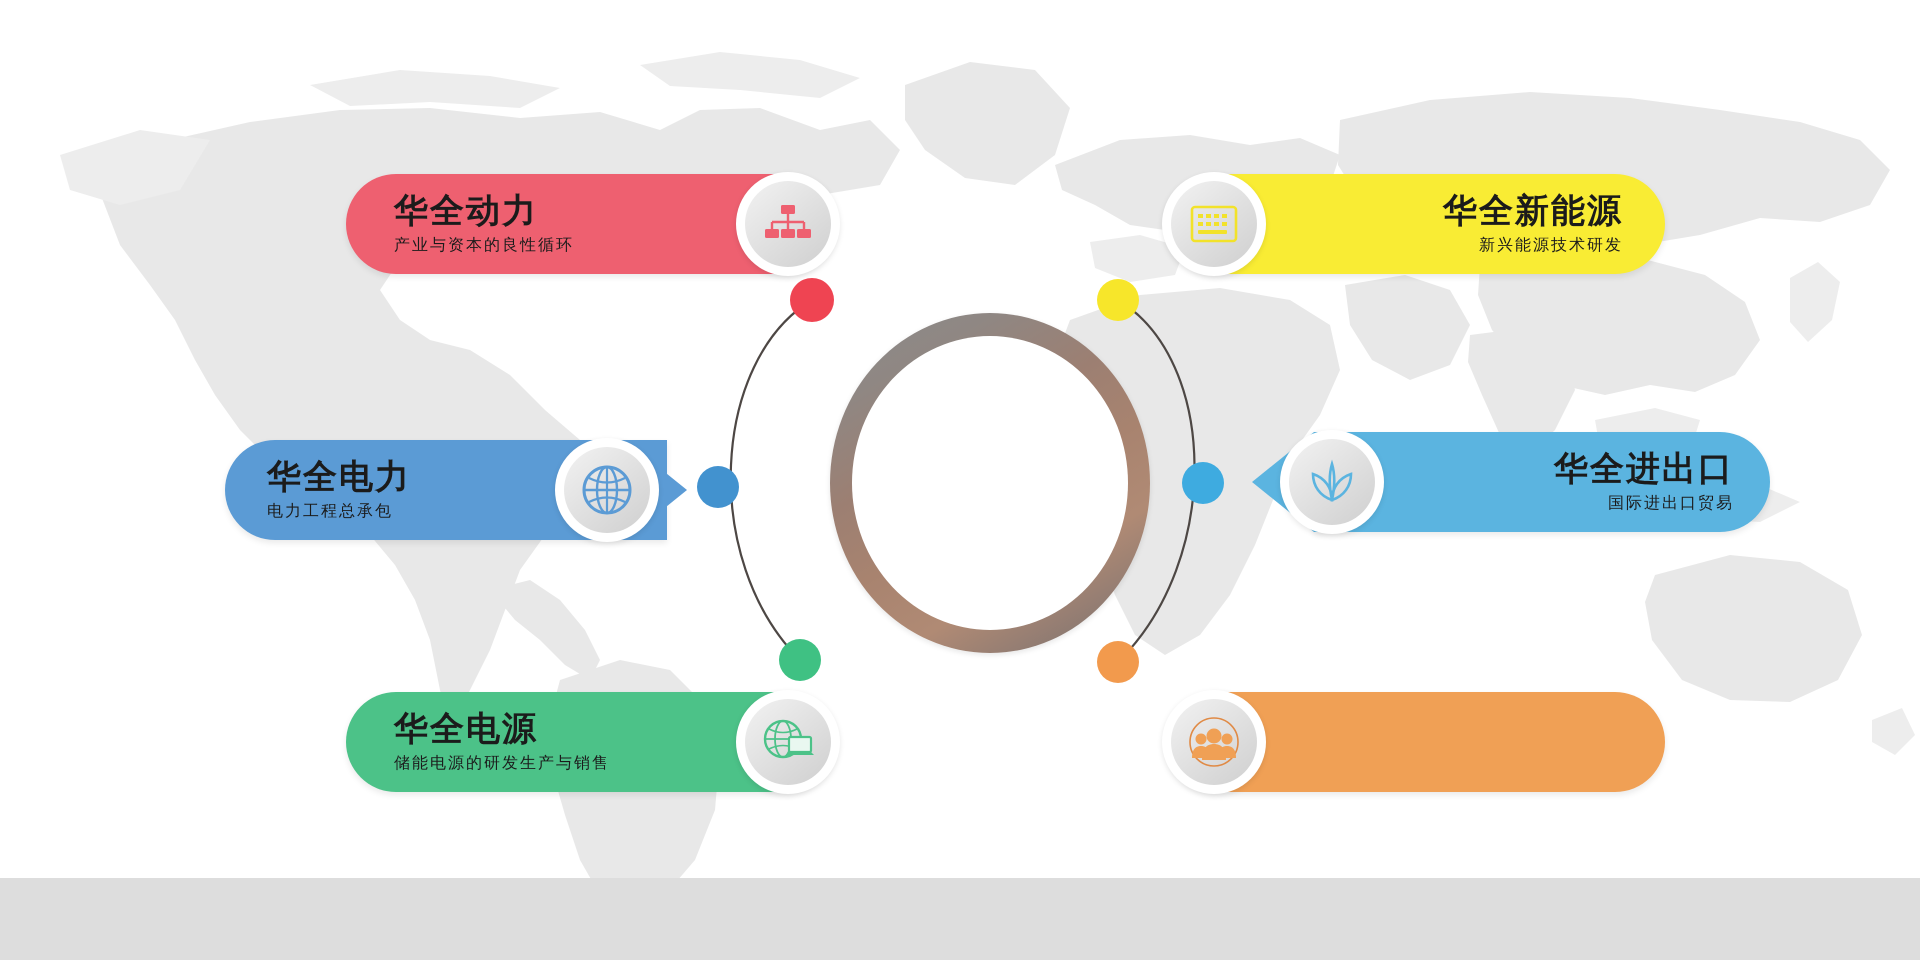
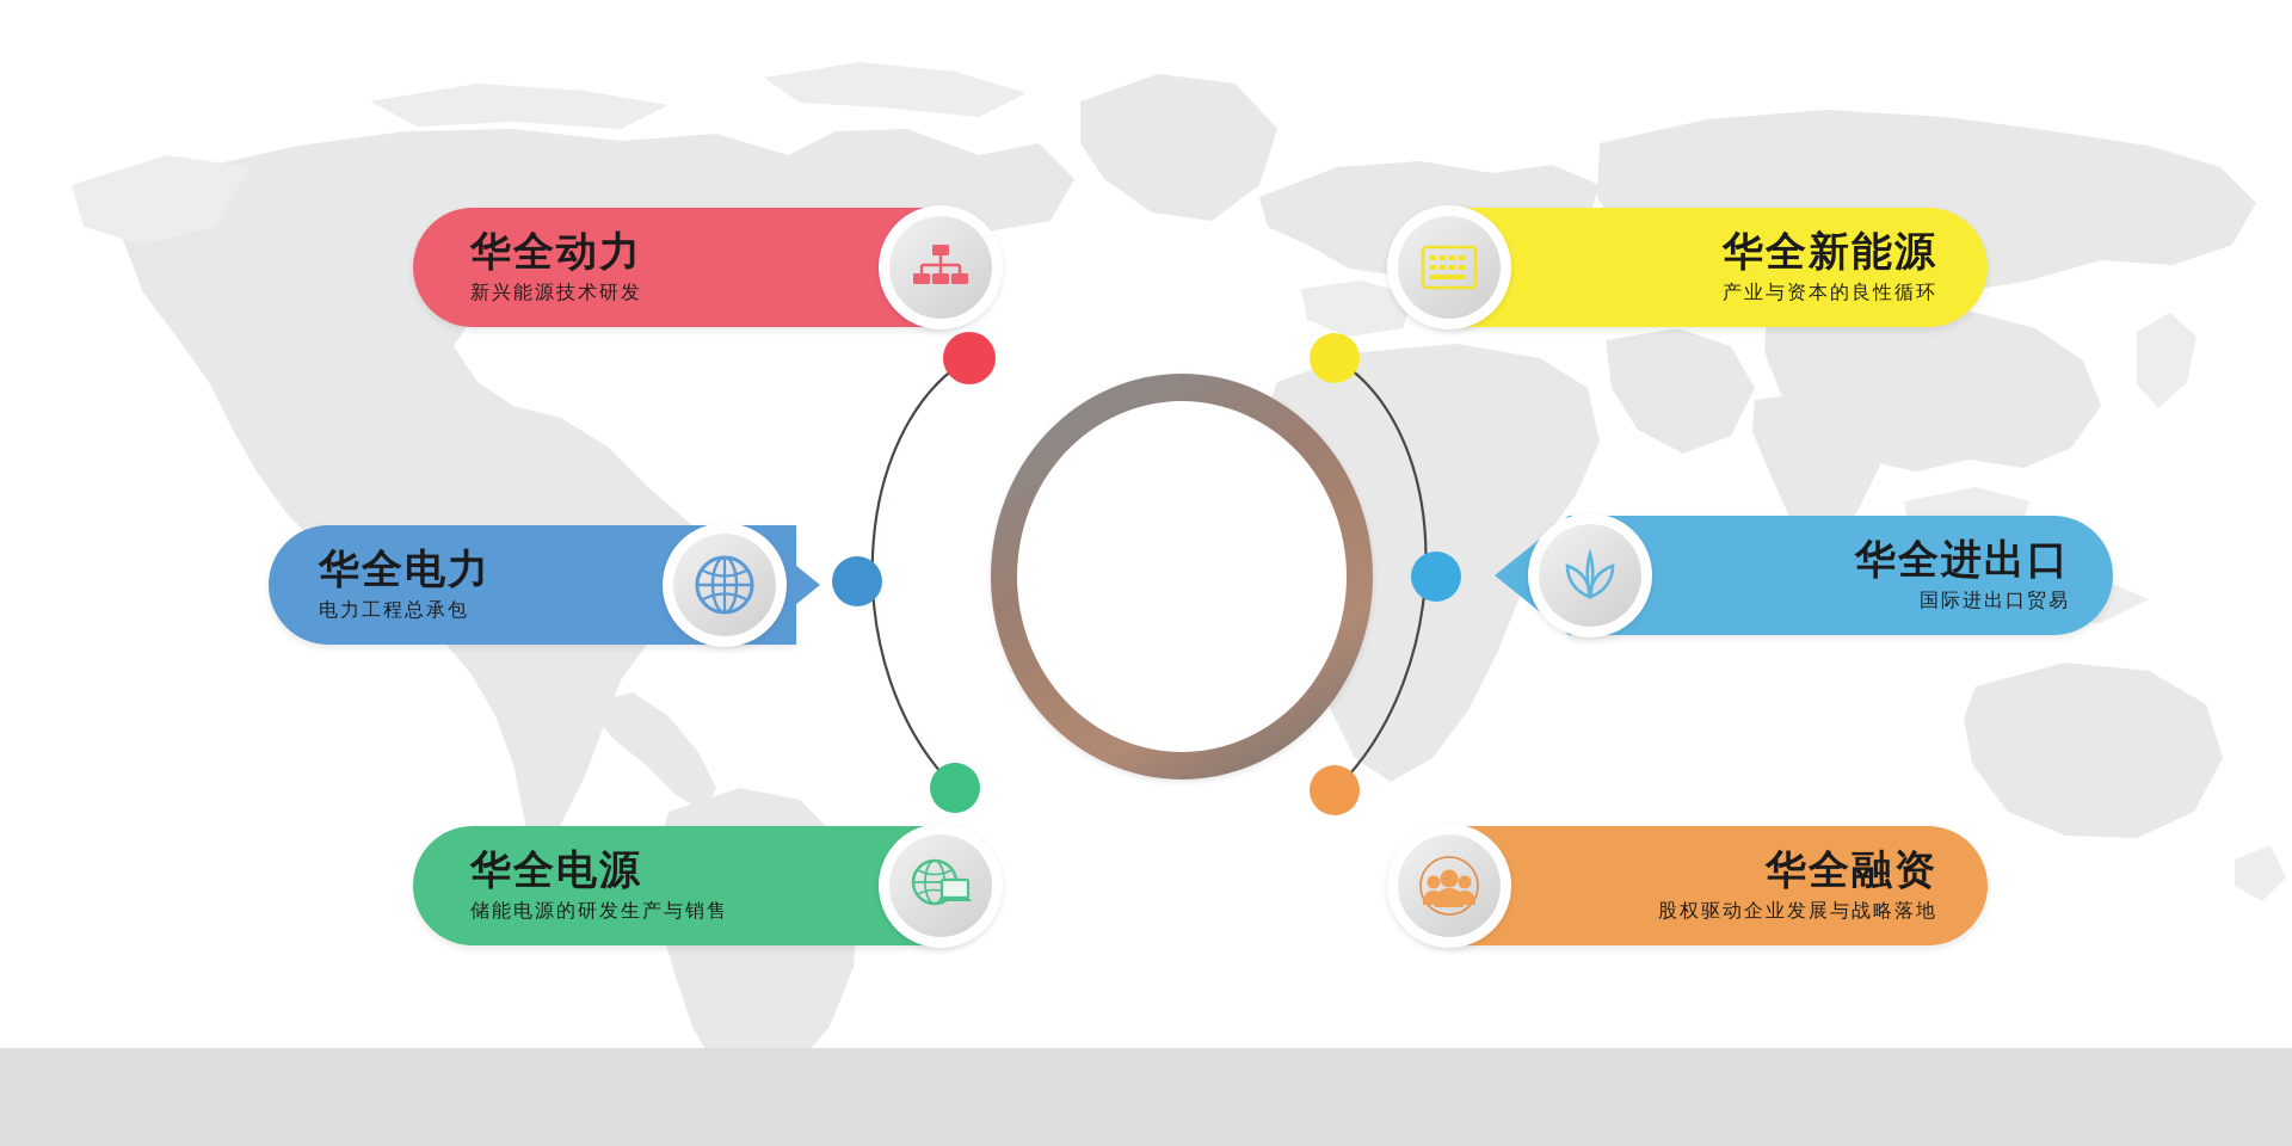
  华全动力
- 产业与资本的良性循环
+ 新兴能源技术研发
  华全新能源
- 新兴能源技术研发
+ 产业与资本的良性循环
  华全电力
  电力工程总承包
  华全进出口
  国际进出口贸易
  华全电源
  储能电源的研发生产与销售
+ 华全融资
+ 股权驱动企业发展与战略落地
